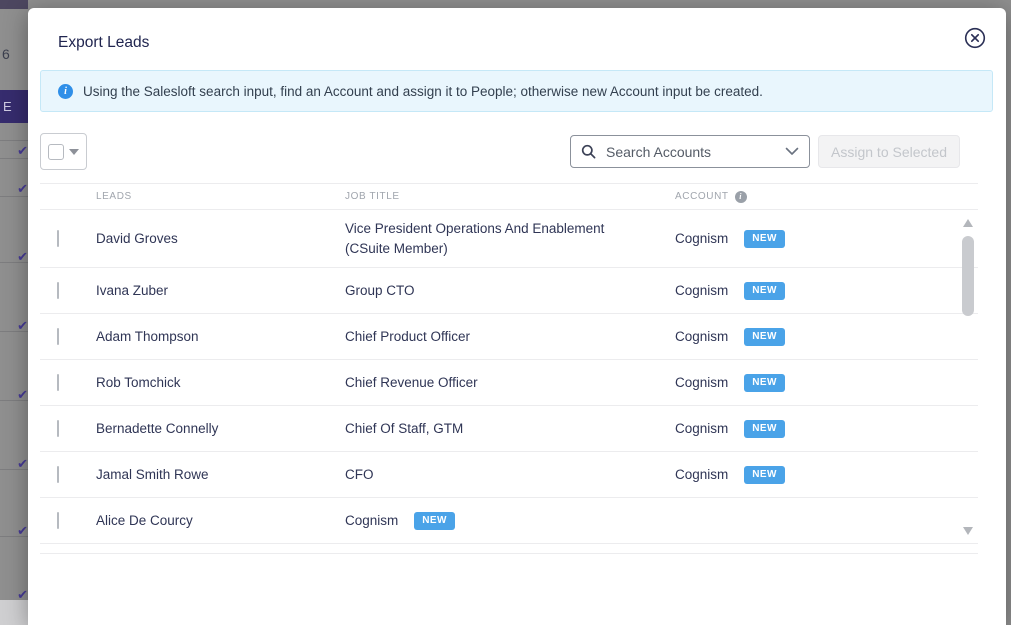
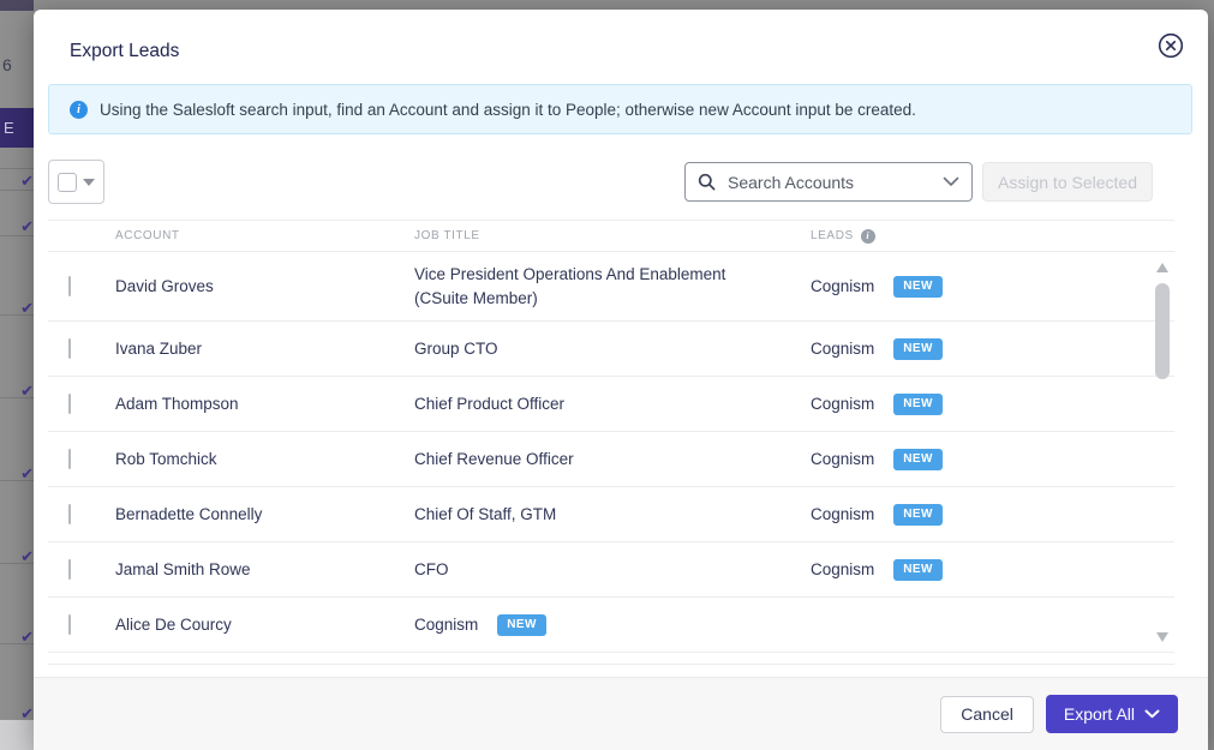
  6
  E
  Export Leads
  i
  Using the Salesloft search input, find an Account and assign it to People; otherwise new Account input be created.
  Search Accounts
  Assign to Selected
- LEADS
+ ACCOUNT
  JOB TITLE
- ACCOUNT
+ LEADS
  i
  David Groves
  Vice President Operations And Enablement (CSuite Member)
  Cognism
  NEW
  Ivana Zuber
  Group CTO
  Cognism
  NEW
  Adam Thompson
  Chief Product Officer
  Cognism
  NEW
  Rob Tomchick
  Chief Revenue Officer
  Cognism
  NEW
  Bernadette Connelly
  Chief Of Staff, GTM
  Cognism
  NEW
  Jamal Smith Rowe
  CFO
  Cognism
  NEW
  Alice De Courcy
  Cognism
  NEW
+ Cancel
+ Export All
